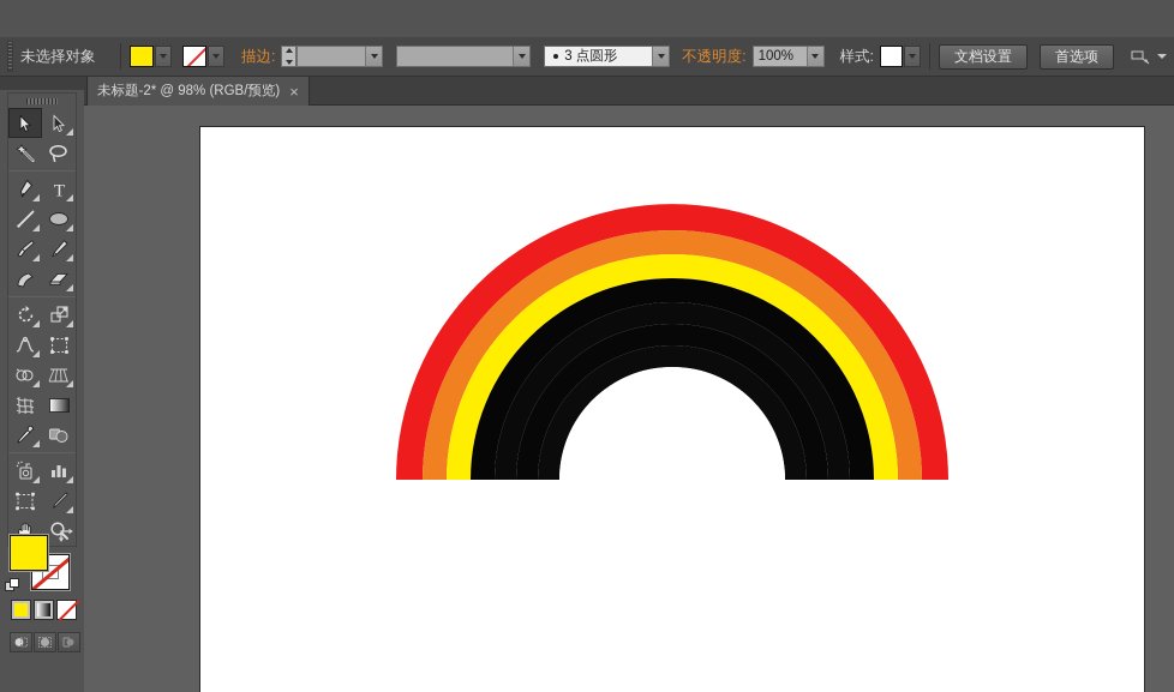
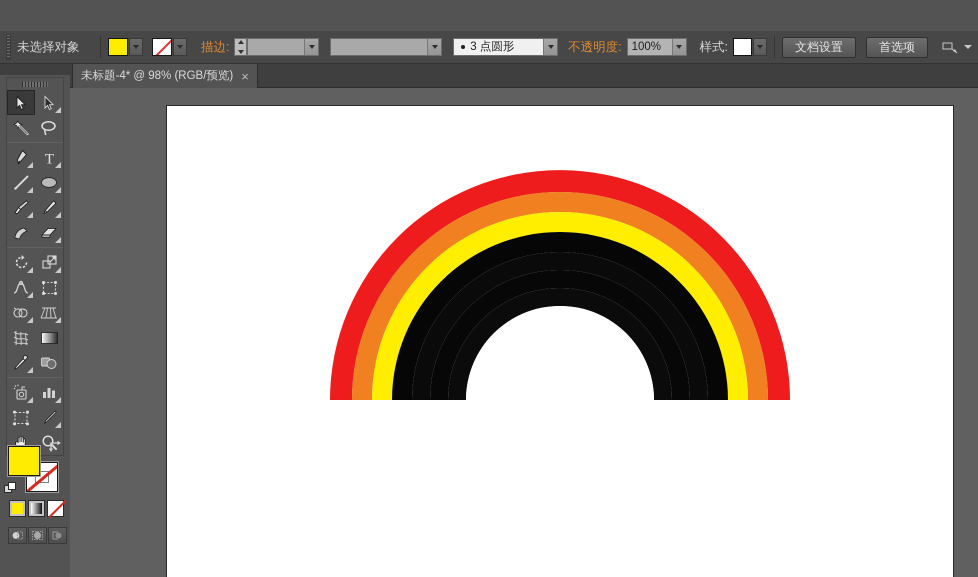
  未选择对象
  描边:
  3 点圆形
  不透明度:
  100%
  样式:
  文档设置
  首选项
- 未标题-2* @ 98% (RGB/预览)
+ 未标题-4* @ 98% (RGB/预览)
  ×
  T
